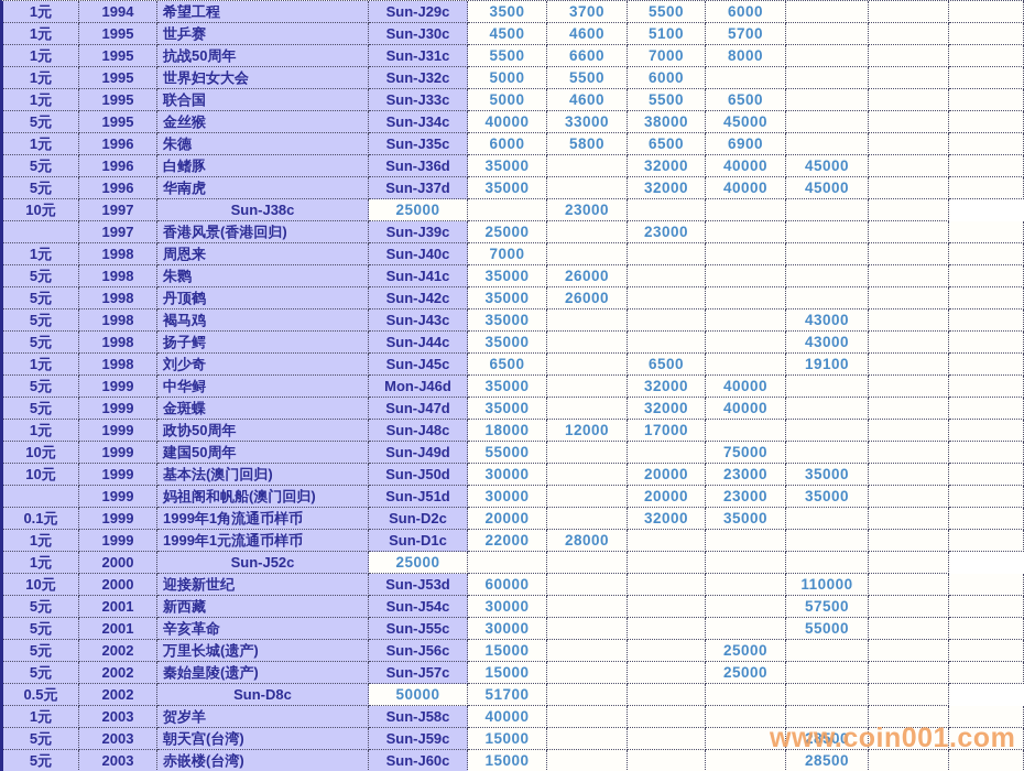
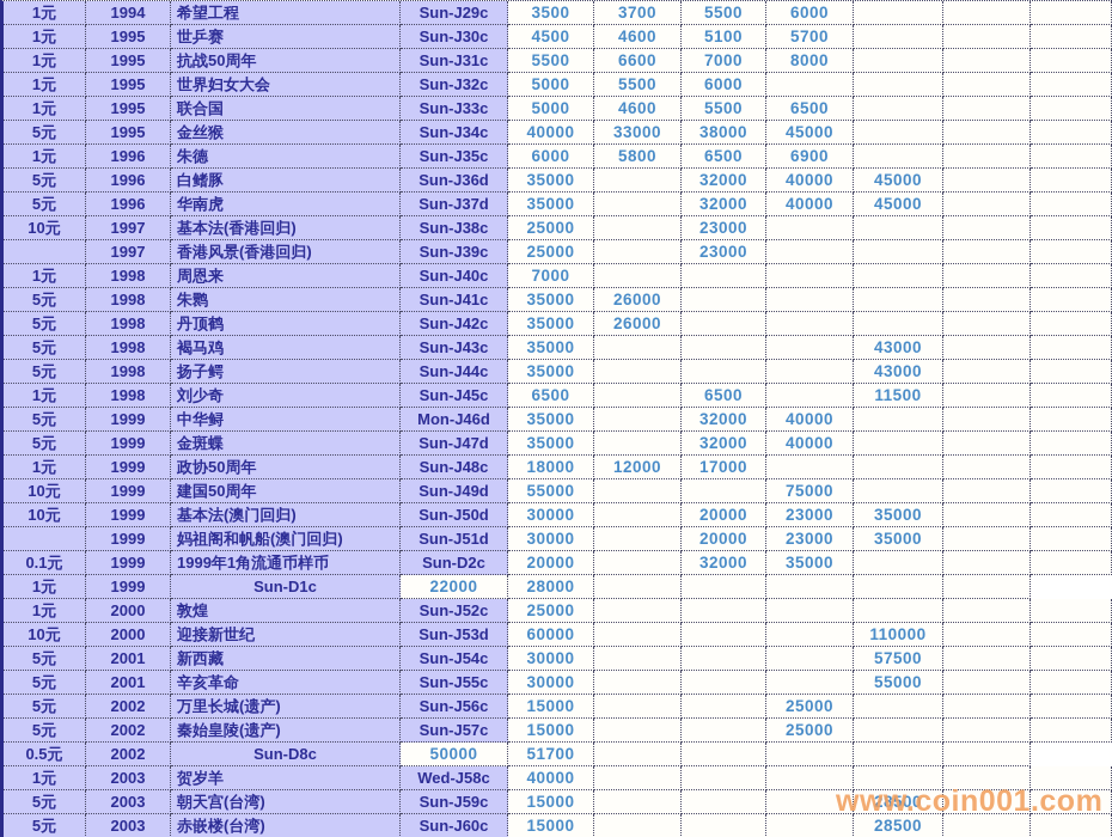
  1元
  1994
  希望工程
  Sun-J29c
  3500
  3700
  5500
  6000
  1元
  1995
  世乒赛
  Sun-J30c
  4500
  4600
  5100
  5700
  1元
  1995
  抗战50周年
  Sun-J31c
  5500
  6600
  7000
  8000
  1元
  1995
  世界妇女大会
  Sun-J32c
  5000
  5500
  6000
  1元
  1995
  联合国
  Sun-J33c
  5000
  4600
  5500
  6500
  5元
  1995
  金丝猴
  Sun-J34c
  40000
  33000
  38000
  45000
  1元
  1996
  朱德
  Sun-J35c
  6000
  5800
  6500
  6900
  5元
  1996
  白鳍豚
  Sun-J36d
  35000
  32000
  40000
  45000
  5元
  1996
  华南虎
  Sun-J37d
  35000
  32000
  40000
  45000
  10元
  1997
+ 基本法(香港回归)
  Sun-J38c
  25000
  23000
  1997
  香港风景(香港回归)
  Sun-J39c
  25000
  23000
  1元
  1998
  周恩来
  Sun-J40c
  7000
  5元
  1998
  朱鹮
  Sun-J41c
  35000
  26000
  5元
  1998
  丹顶鹤
  Sun-J42c
  35000
  26000
  5元
  1998
  褐马鸡
  Sun-J43c
  35000
  43000
  5元
  1998
  扬子鳄
  Sun-J44c
  35000
  43000
  1元
  1998
  刘少奇
  Sun-J45c
  6500
  6500
- 19100
+ 11500
  5元
  1999
  中华鲟
  Mon-J46d
  35000
  32000
  40000
  5元
  1999
  金斑蝶
  Sun-J47d
  35000
  32000
  40000
  1元
  1999
  政协50周年
  Sun-J48c
  18000
  12000
  17000
  10元
  1999
  建国50周年
  Sun-J49d
  55000
  75000
  10元
  1999
  基本法(澳门回归)
  Sun-J50d
  30000
  20000
  23000
  35000
  1999
  妈祖阁和帆船(澳门回归)
  Sun-J51d
  30000
  20000
  23000
  35000
  0.1元
  1999
  1999年1角流通币样币
  Sun-D2c
  20000
  32000
  35000
  1元
  1999
- 1999年1元流通币样币
  Sun-D1c
  22000
  28000
  1元
  2000
+ 敦煌
  Sun-J52c
  25000
  10元
  2000
  迎接新世纪
  Sun-J53d
  60000
  110000
  5元
  2001
  新西藏
  Sun-J54c
  30000
  57500
  5元
  2001
  辛亥革命
  Sun-J55c
  30000
  55000
  5元
  2002
  万里长城(遗产)
  Sun-J56c
  15000
  25000
  5元
  2002
  秦始皇陵(遗产)
  Sun-J57c
  15000
  25000
  0.5元
  2002
  Sun-D8c
  50000
  51700
  1元
  2003
  贺岁羊
- Sun-J58c
+ Wed-J58c
  40000
  5元
  2003
  朝天宫(台湾)
  Sun-J59c
  15000
  28500
  5元
  2003
  赤嵌楼(台湾)
  Sun-J60c
  15000
  28500
  www.coin001.com
